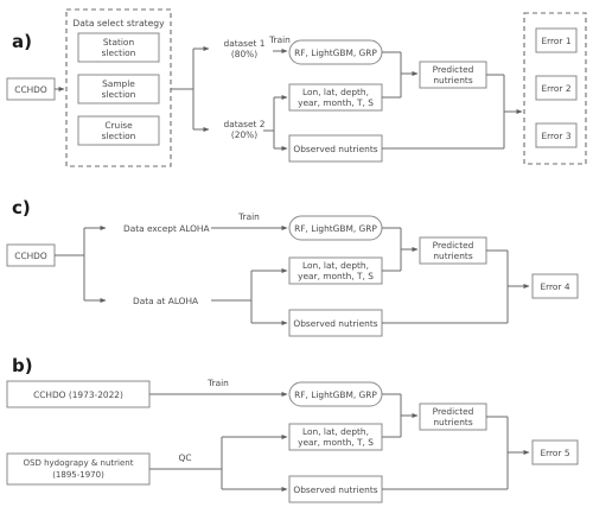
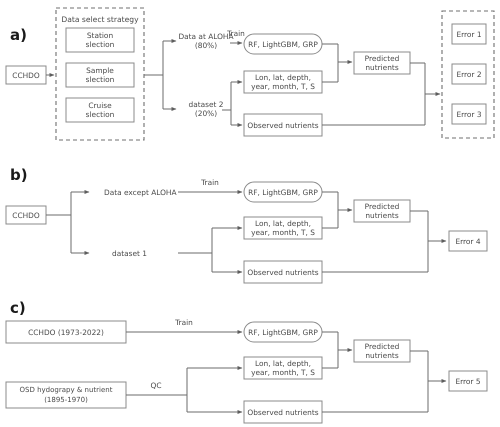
  a)
  Data select strategy
  CCHDO
  Station
  slection
  Sample
  slection
  Cruise
  slection
- dataset 1
+ Data at ALOHA
  (80%)
  dataset 2
  (20%)
  Train
  RF, LightGBM, GRP
  Lon, lat, depth,
  year, month, T, S
  Observed nutrients
  Predicted
  nutrients
  Error 1
  Error 2
  Error 3
- c)
+ b)
  CCHDO
  Data except ALOHA
- Data at ALOHA
+ dataset 1
  Train
  RF, LightGBM, GRP
  Lon, lat, depth,
  year, month, T, S
  Observed nutrients
  Predicted
  nutrients
  Error 4
- b)
+ c)
  CCHDO (1973-2022)
  OSD hydograpy & nutrient
  (1895-1970)
  Train
  RF, LightGBM, GRP
  QC
  Lon, lat, depth,
  year, month, T, S
  Observed nutrients
  Predicted
  nutrients
  Error 5
